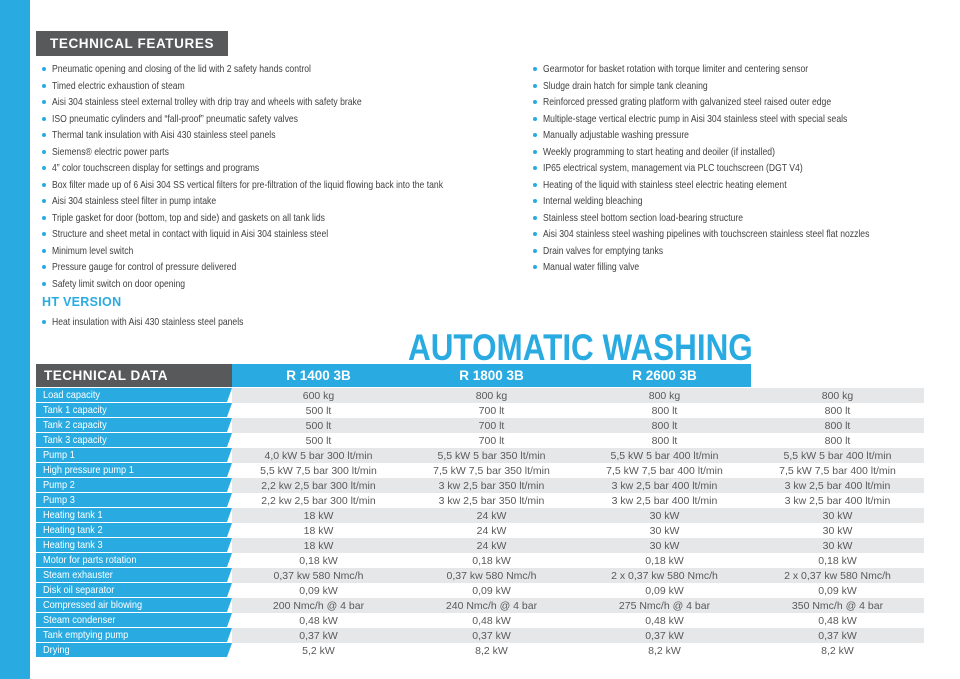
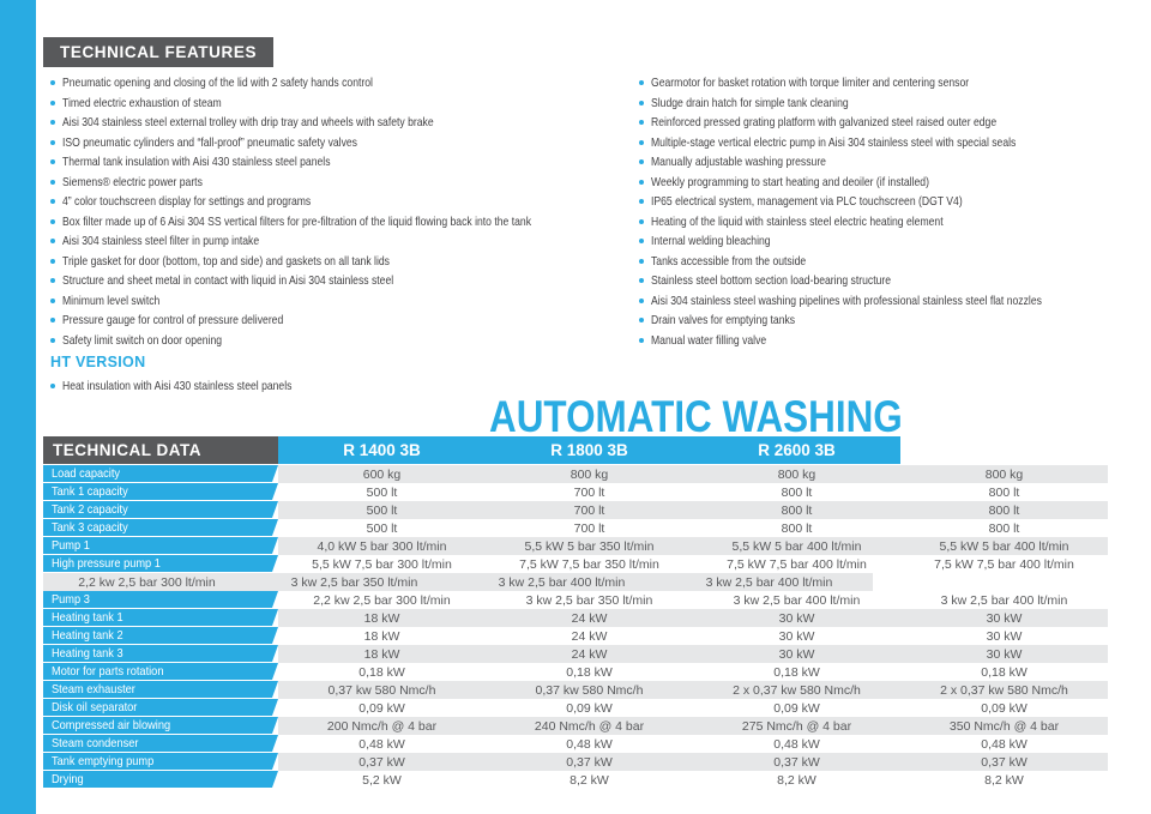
  TECHNICAL FEATURES
  Pneumatic opening and closing of the lid with 2 safety hands control
  Timed electric exhaustion of steam
  Aisi 304 stainless steel external trolley with drip tray and wheels with safety brake
  ISO pneumatic cylinders and “fall-proof” pneumatic safety valves
  Thermal tank insulation with Aisi 430 stainless steel panels
  Siemens® electric power parts
  4” color touchscreen display for settings and programs
  Box filter made up of 6 Aisi 304 SS vertical filters for pre-filtration of the liquid flowing back into the tank
  Aisi 304 stainless steel filter in pump intake
  Triple gasket for door (bottom, top and side) and gaskets on all tank lids
  Structure and sheet metal in contact with liquid in Aisi 304 stainless steel
  Minimum level switch
  Pressure gauge for control of pressure delivered
  Safety limit switch on door opening
  Gearmotor for basket rotation with torque limiter and centering sensor
  Sludge drain hatch for simple tank cleaning
  Reinforced pressed grating platform with galvanized steel raised outer edge
  Multiple-stage vertical electric pump in Aisi 304 stainless steel with special seals
  Manually adjustable washing pressure
  Weekly programming to start heating and deoiler (if installed)
  IP65 electrical system, management via PLC touchscreen (DGT V4)
  Heating of the liquid with stainless steel electric heating element
  Internal welding bleaching
+ Tanks accessible from the outside
  Stainless steel bottom section load-bearing structure
- Aisi 304 stainless steel washing pipelines with touchscreen stainless steel flat nozzles
+ Aisi 304 stainless steel washing pipelines with professional stainless steel flat nozzles
  Drain valves for emptying tanks
  Manual water filling valve
  HT VERSION
  Heat insulation with Aisi 430 stainless steel panels
  AUTOMATIC WASHING
  TECHNICAL DATA
  R 1400 3B
  R 1800 3B
  R 2600 3B
  Load capacity
  600 kg
  800 kg
  800 kg
  800 kg
  Tank 1 capacity
  500 lt
  700 lt
  800 lt
  800 lt
  Tank 2 capacity
  500 lt
  700 lt
  800 lt
  800 lt
  Tank 3 capacity
  500 lt
  700 lt
  800 lt
  800 lt
  Pump 1
  4,0 kW 5 bar 300 lt/min
  5,5 kW 5 bar 350 lt/min
  5,5 kW 5 bar 400 lt/min
  5,5 kW 5 bar 400 lt/min
  High pressure pump 1
  5,5 kW 7,5 bar 300 lt/min
  7,5 kW 7,5 bar 350 lt/min
  7,5 kW 7,5 bar 400 lt/min
  7,5 kW 7,5 bar 400 lt/min
- Pump 2
  2,2 kw 2,5 bar 300 lt/min
  3 kw 2,5 bar 350 lt/min
  3 kw 2,5 bar 400 lt/min
  3 kw 2,5 bar 400 lt/min
  Pump 3
  2,2 kw 2,5 bar 300 lt/min
  3 kw 2,5 bar 350 lt/min
  3 kw 2,5 bar 400 lt/min
  3 kw 2,5 bar 400 lt/min
  Heating tank 1
  18 kW
  24 kW
  30 kW
  30 kW
  Heating tank 2
  18 kW
  24 kW
  30 kW
  30 kW
  Heating tank 3
  18 kW
  24 kW
  30 kW
  30 kW
  Motor for parts rotation
  0,18 kW
  0,18 kW
  0,18 kW
  0,18 kW
  Steam exhauster
  0,37 kw 580 Nmc/h
  0,37 kw 580 Nmc/h
  2 x 0,37 kw 580 Nmc/h
  2 x 0,37 kw 580 Nmc/h
  Disk oil separator
  0,09 kW
  0,09 kW
  0,09 kW
  0,09 kW
  Compressed air blowing
  200 Nmc/h @ 4 bar
  240 Nmc/h @ 4 bar
  275 Nmc/h @ 4 bar
  350 Nmc/h @ 4 bar
  Steam condenser
  0,48 kW
  0,48 kW
  0,48 kW
  0,48 kW
  Tank emptying pump
  0,37 kW
  0,37 kW
  0,37 kW
  0,37 kW
  Drying
  5,2 kW
  8,2 kW
  8,2 kW
  8,2 kW
